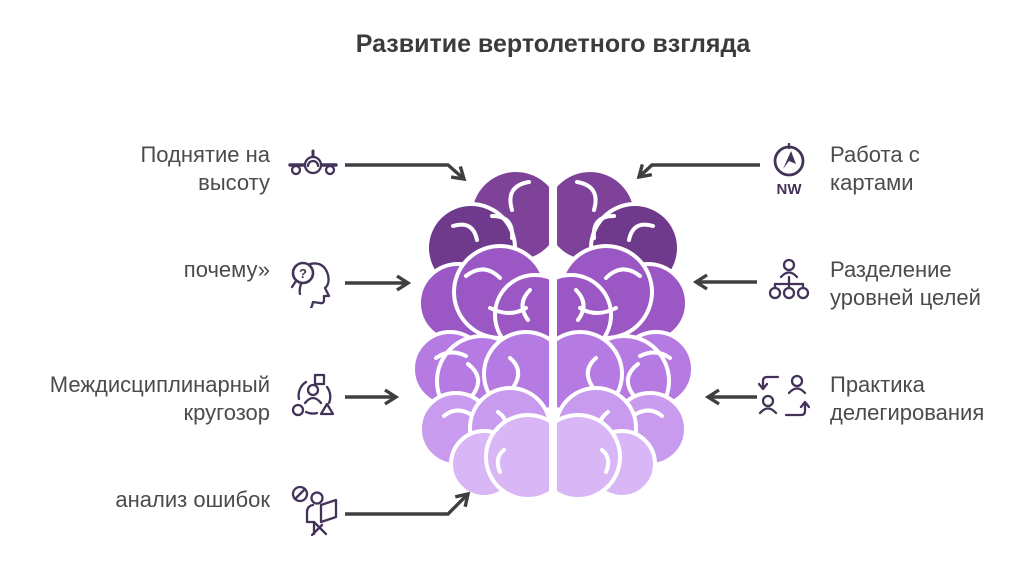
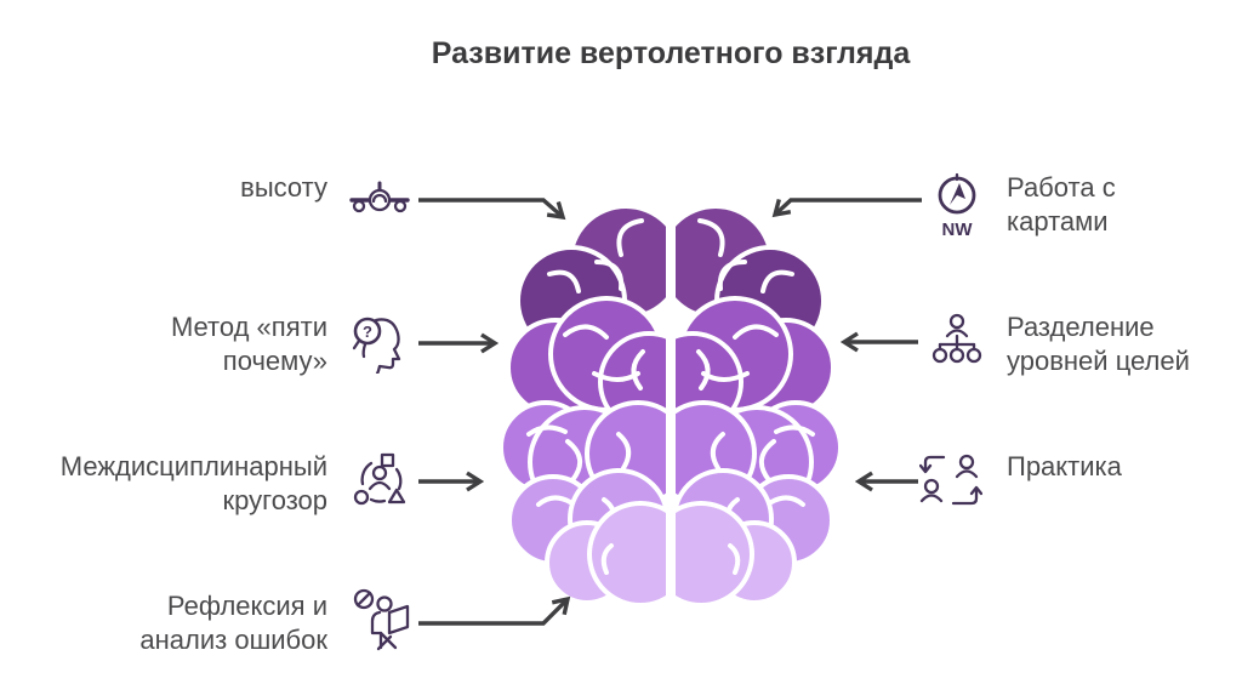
  Развитие вертолетного взгляда
- Поднятие на
  высоту
+ Метод «пяти
  почему»
  Междисциплинарный
  кругозор
+ Рефлексия и
  анализ ошибок
  Работа с
  картами
  Разделение
  уровней целей
  Практика
- делегирования
  ?
  NW
